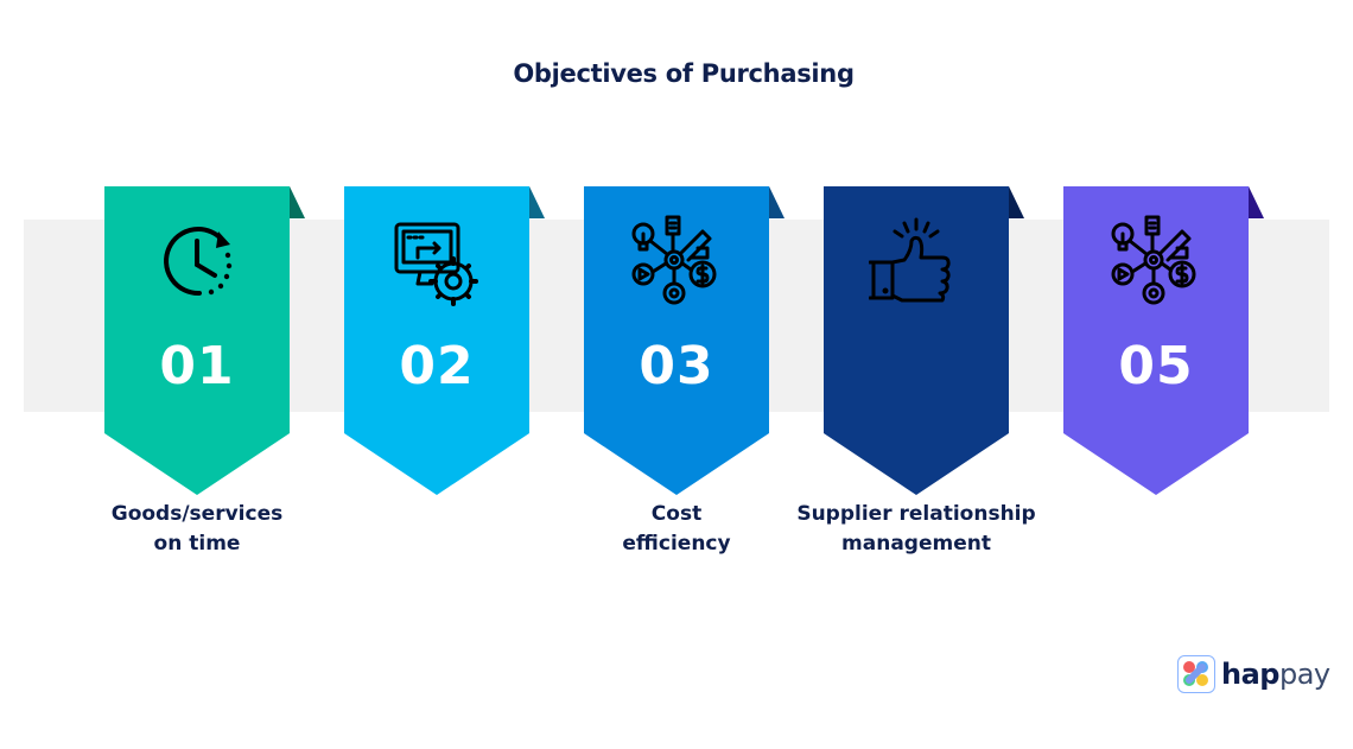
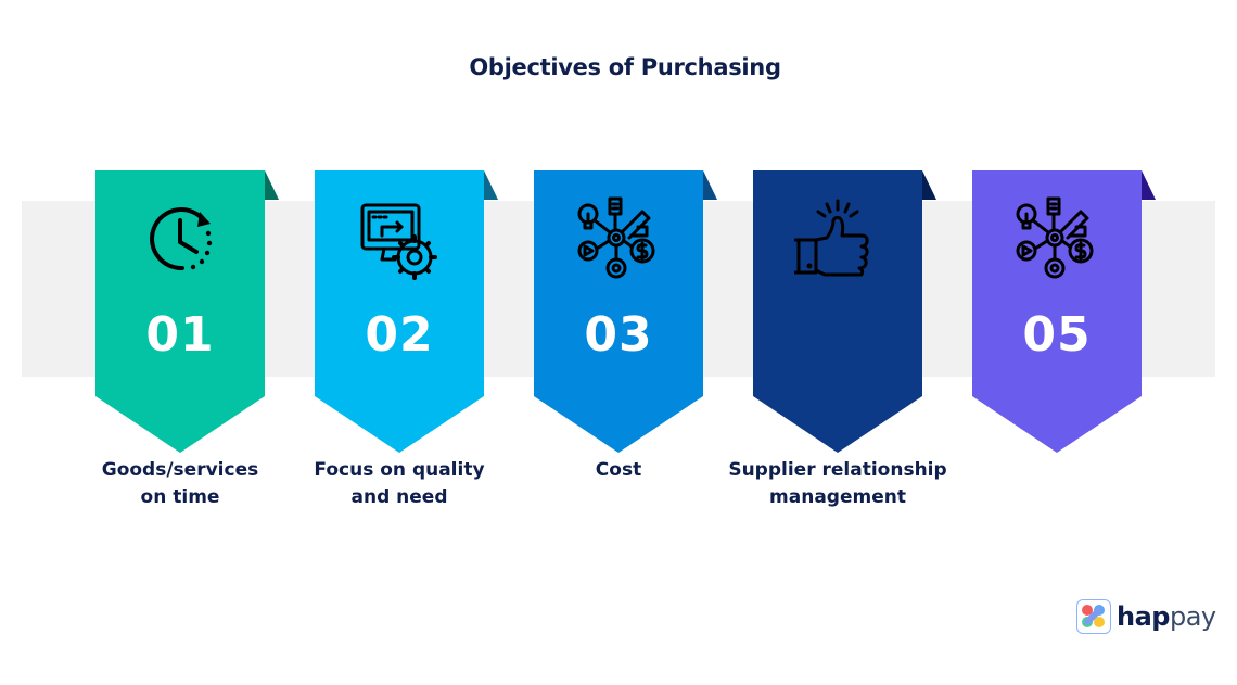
  Objectives of Purchasing
  01
  Goods/services
  on time
  02
+ Focus on quality
+ and need
  03
  Cost
- efficiency
  Supplier relationship
  management
  05
  happay
